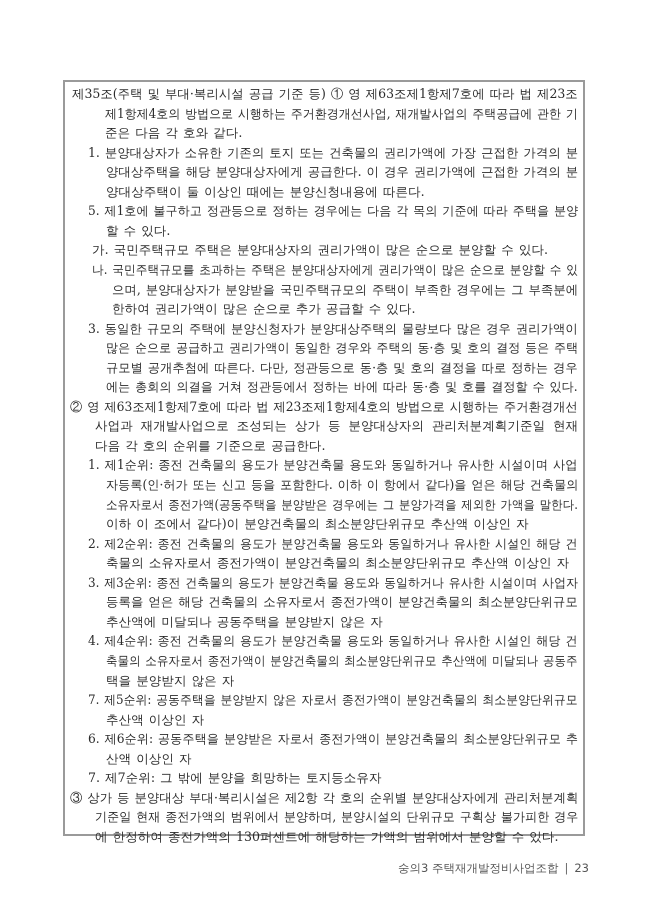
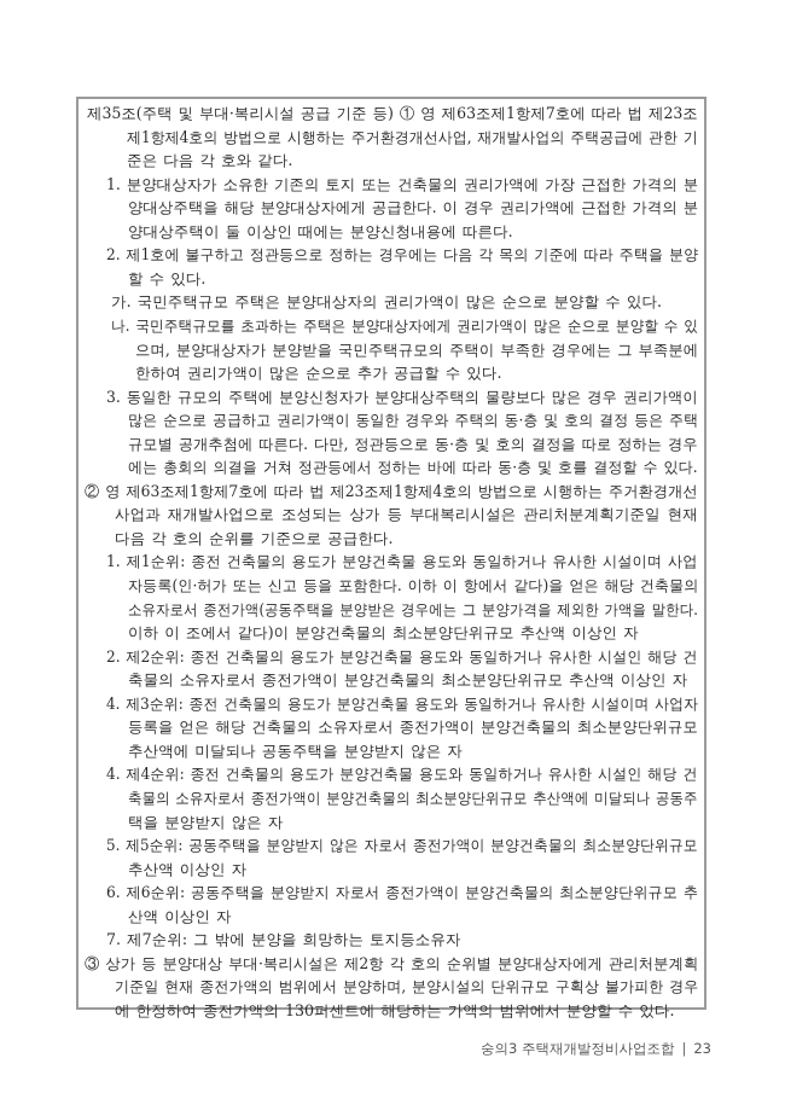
  제35조(주택 및 부대·복리시설 공급 기준 등) ① 영 제63조제1항제7호에 따라 법 제23조
  제1항제4호의 방법으로 시행하는 주거환경개선사업, 재개발사업의 주택공급에 관한 기
  준은 다음 각 호와 같다.
  1. 분양대상자가 소유한 기존의 토지 또는 건축물의 권리가액에 가장 근접한 가격의 분
  양대상주택을 해당 분양대상자에게 공급한다. 이 경우 권리가액에 근접한 가격의 분
  양대상주택이 둘 이상인 때에는 분양신청내용에 따른다.
- 5. 제1호에 불구하고 정관등으로 정하는 경우에는 다음 각 목의 기준에 따라 주택을 분양
+ 2. 제1호에 불구하고 정관등으로 정하는 경우에는 다음 각 목의 기준에 따라 주택을 분양
  할 수 있다.
  가. 국민주택규모 주택은 분양대상자의 권리가액이 많은 순으로 분양할 수 있다.
  나. 국민주택규모를 초과하는 주택은 분양대상자에게 권리가액이 많은 순으로 분양할 수 있
  으며, 분양대상자가 분양받을 국민주택규모의 주택이 부족한 경우에는 그 부족분에
  한하여 권리가액이 많은 순으로 추가 공급할 수 있다.
  3. 동일한 규모의 주택에 분양신청자가 분양대상주택의 물량보다 많은 경우 권리가액이
  많은 순으로 공급하고 권리가액이 동일한 경우와 주택의 동·층 및 호의 결정 등은 주택
  규모별 공개추첨에 따른다. 다만, 정관등으로 동·층 및 호의 결정을 따로 정하는 경우
  에는 총회의 의결을 거쳐 정관등에서 정하는 바에 따라 동·층 및 호를 결정할 수 있다.
  ② 영 제63조제1항제7호에 따라 법 제23조제1항제4호의 방법으로 시행하는 주거환경개선
- 사업과 재개발사업으로 조성되는 상가 등 분양대상자의 관리처분계획기준일 현재
+ 사업과 재개발사업으로 조성되는 상가 등 부대복리시설은 관리처분계획기준일 현재
  다음 각 호의 순위를 기준으로 공급한다.
  1. 제1순위: 종전 건축물의 용도가 분양건축물 용도와 동일하거나 유사한 시설이며 사업
  자등록(인·허가 또는 신고 등을 포함한다. 이하 이 항에서 같다)을 얻은 해당 건축물의
  소유자로서 종전가액(공동주택을 분양받은 경우에는 그 분양가격을 제외한 가액을 말한다.
  이하 이 조에서 같다)이 분양건축물의 최소분양단위규모 추산액 이상인 자
  2. 제2순위: 종전 건축물의 용도가 분양건축물 용도와 동일하거나 유사한 시설인 해당 건
  축물의 소유자로서 종전가액이 분양건축물의 최소분양단위규모 추산액 이상인 자
- 3. 제3순위: 종전 건축물의 용도가 분양건축물 용도와 동일하거나 유사한 시설이며 사업자
+ 4. 제3순위: 종전 건축물의 용도가 분양건축물 용도와 동일하거나 유사한 시설이며 사업자
  등록을 얻은 해당 건축물의 소유자로서 종전가액이 분양건축물의 최소분양단위규모
  추산액에 미달되나 공동주택을 분양받지 않은 자
  4. 제4순위: 종전 건축물의 용도가 분양건축물 용도와 동일하거나 유사한 시설인 해당 건
  축물의 소유자로서 종전가액이 분양건축물의 최소분양단위규모 추산액에 미달되나 공동주
  택을 분양받지 않은 자
- 7. 제5순위: 공동주택을 분양받지 않은 자로서 종전가액이 분양건축물의 최소분양단위규모
+ 5. 제5순위: 공동주택을 분양받지 않은 자로서 종전가액이 분양건축물의 최소분양단위규모
  추산액 이상인 자
- 6. 제6순위: 공동주택을 분양받은 자로서 종전가액이 분양건축물의 최소분양단위규모 추
+ 6. 제6순위: 공동주택을 분양받지 자로서 종전가액이 분양건축물의 최소분양단위규모 추
  산액 이상인 자
  7. 제7순위: 그 밖에 분양을 희망하는 토지등소유자
  ③ 상가 등 분양대상 부대·복리시설은 제2항 각 호의 순위별 분양대상자에게 관리처분계획
  기준일 현재 종전가액의 범위에서 분양하며, 분양시설의 단위규모 구획상 불가피한 경우
  에 한정하여 종전가액의 130퍼센트에 해당하는 가액의 범위에서 분양할 수 있다.
  숭의3 주택재개발정비사업조합 | 23
